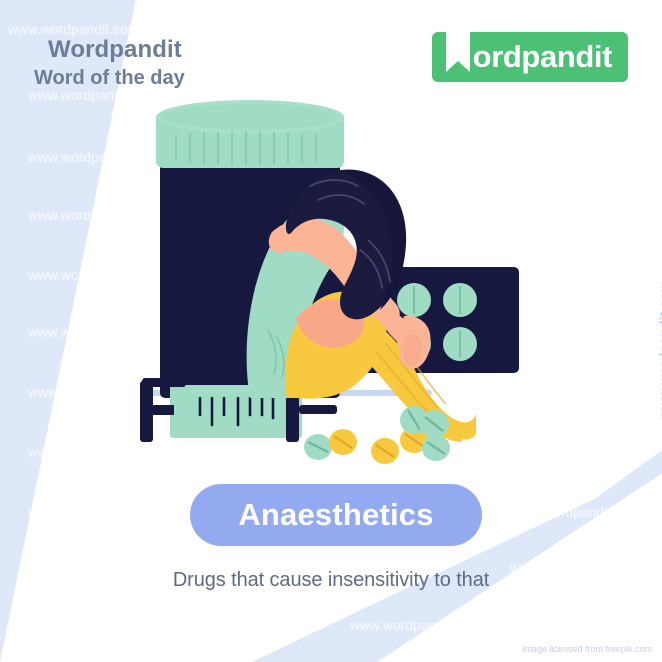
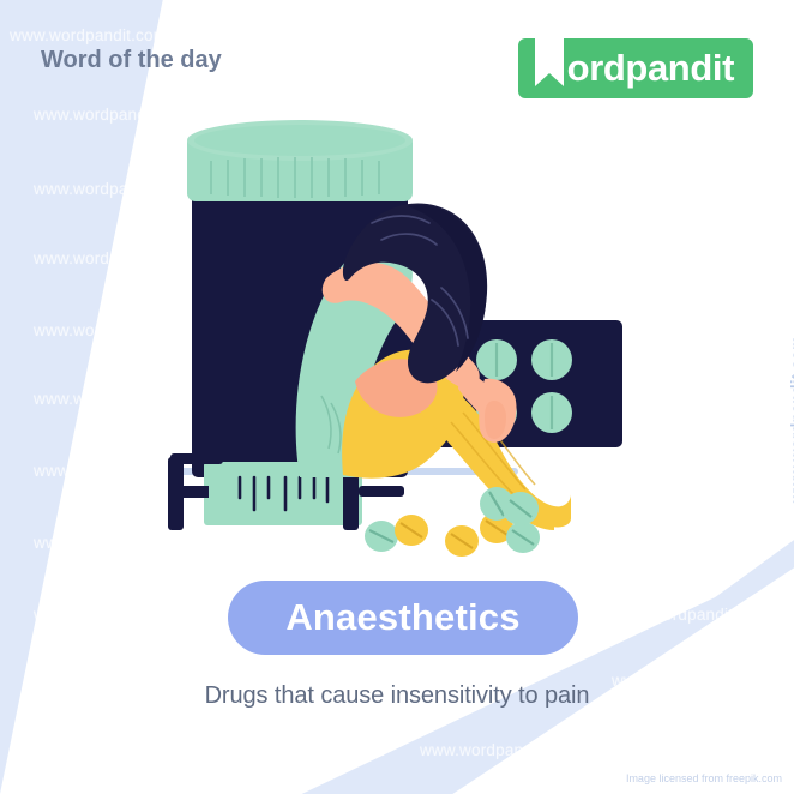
  www.wordpandit.com
  www.wordpandit.com
  www.wordpandit.com
  www.wordpandit.com
  www.wordpandit.com
  www.wordpandit.com
  www.wordpandit.com
  www.wordpandit.com
  www.wordpandit.com
  www.wordpandit.c
  www.wordpandit.com
  www.wordpandit.com
  www.wordpandit.com
  www.wordpandit.com
  www.wordpandit.com
  www.wordpandit.com
- Wordpandit
  Word of the day
  ordpandit
  Anaesthetics
- Drugs that cause insensitivity to that
+ Drugs that cause insensitivity to pain
  Image licensed from freepik.com
